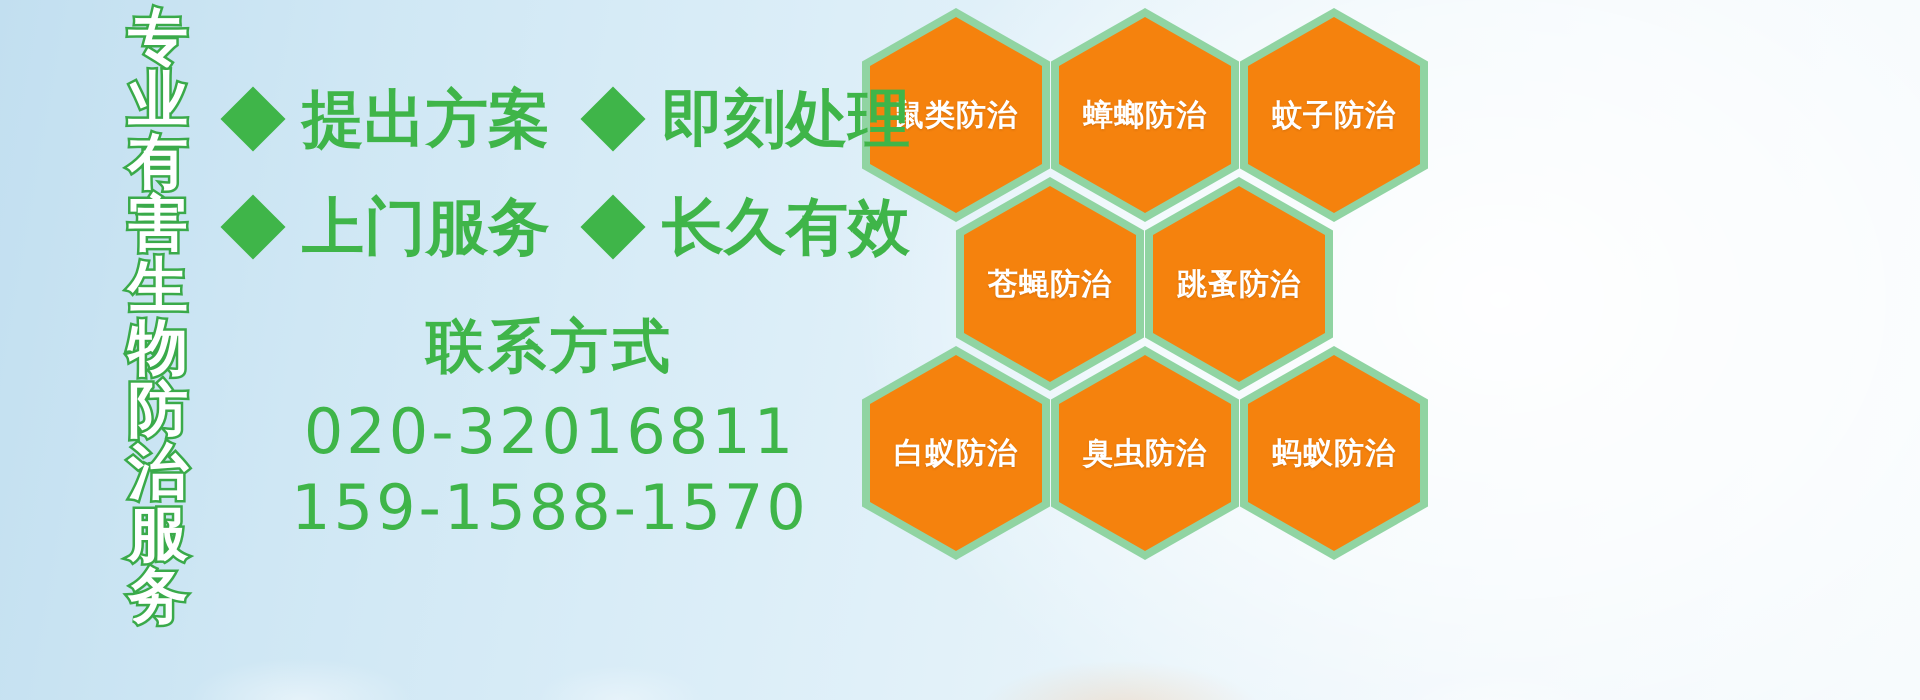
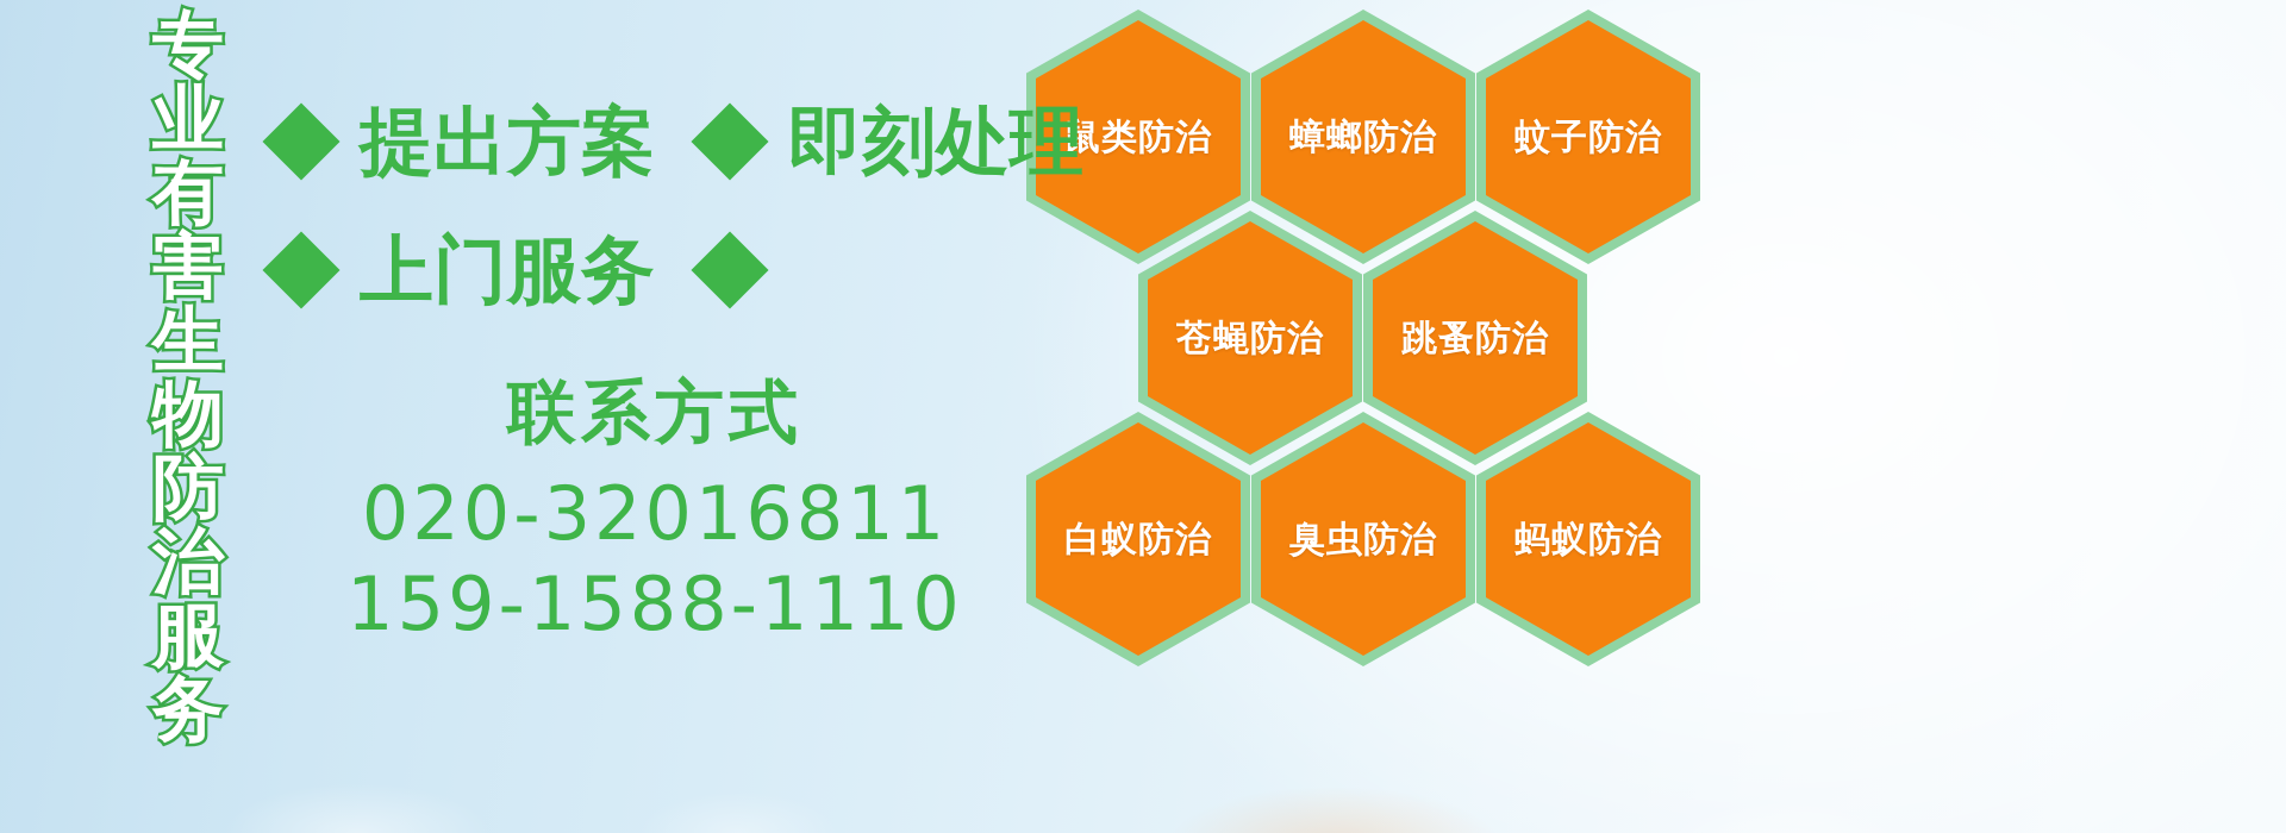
  专
  业
  有
  害
  生
  物
  防
  治
  服
  务
  提出方案
  即刻处理
  上门服务
- 长久有效
  联系方式
  020-32016811
- 159-1588-1570
+ 159-1588-1110
  鼠类防治
  蟑螂防治
  蚊子防治
  苍蝇防治
  跳蚤防治
  白蚁防治
  臭虫防治
  蚂蚁防治
